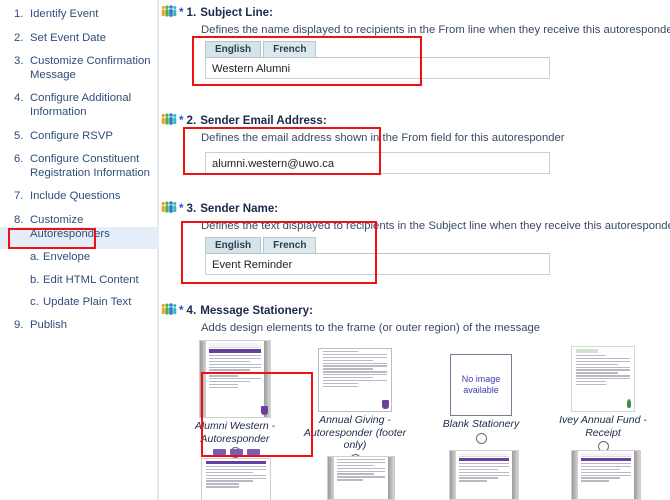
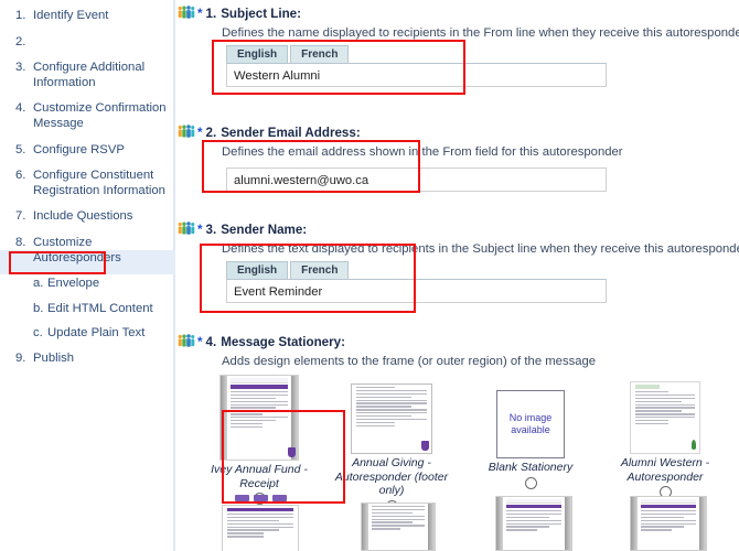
  1.
  Identify Event
  2.
- Set Event Date
  3.
- Customize Confirmation Message
+ Configure Additional Information
  4.
- Configure Additional Information
+ Customize Confirmation Message
  5.
  Configure RSVP
  6.
  Configure Constituent Registration Information
  7.
  Include Questions
  8.
  Customize Autoresponders
  a.
  Envelope
  b.
  Edit HTML Content
  c.
  Update Plain Text
  9.
  Publish
  *
  1.
  Subject Line:
  Defines the name displayed to recipients in the From line when they receive this autoresponde
  English
  French
  Western Alumni
  *
  2.
  Sender Email Address:
  Defines the email address shown in the From field for this autoresponder
  alumni.western@uwo.ca
  *
  3.
  Sender Name:
  Defines the text displayed to recipients in the Subject line when they receive this autorespond
  English
  French
  Event Reminder
  *
  4.
  Message Stationery:
  Adds design elements to the frame (or outer region) of the message
- Alumni Western - Autoresponder
+ Ivey Annual Fund - Receipt
  Annual Giving - Autoresponder (footer only)
  No image available
  Blank Stationery
- Ivey Annual Fund - Receipt
+ Alumni Western - Autoresponder
